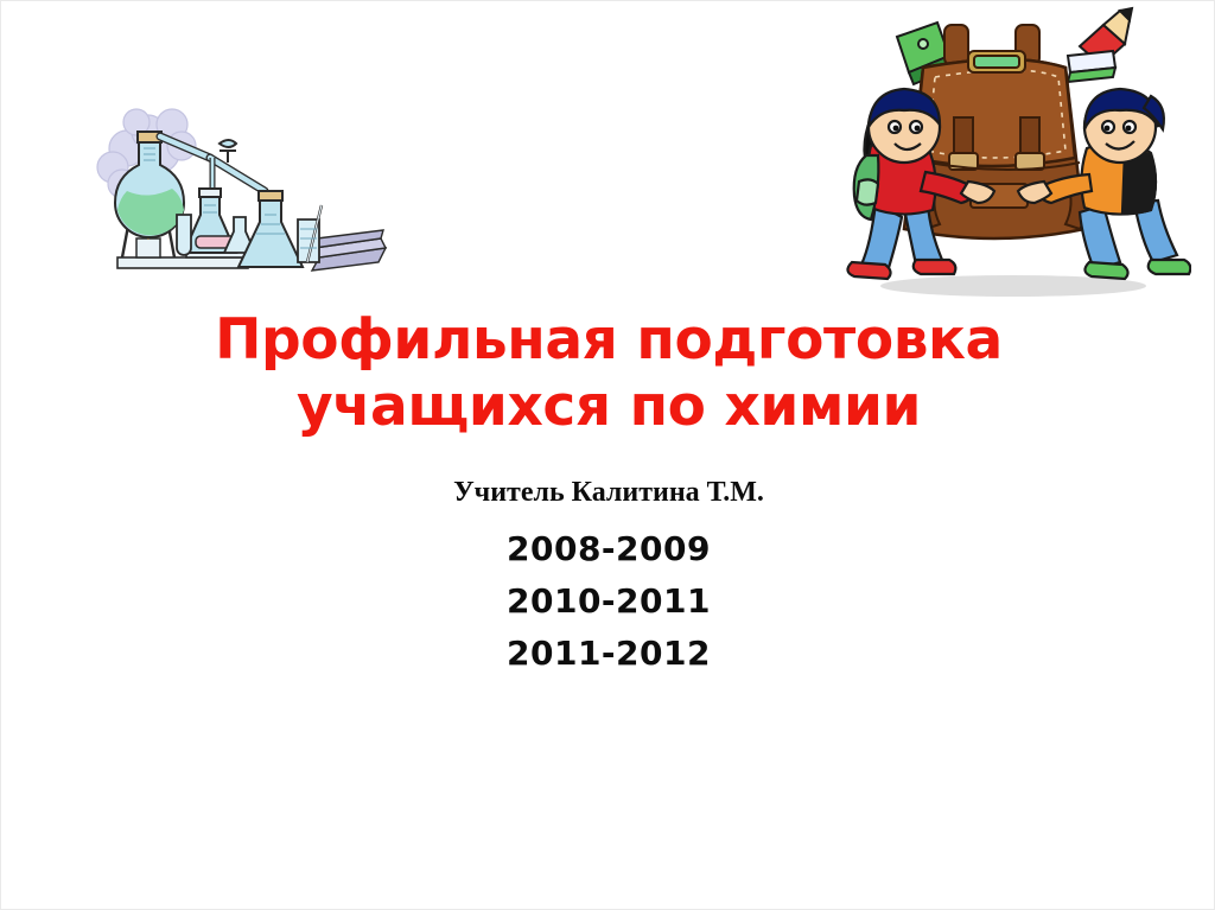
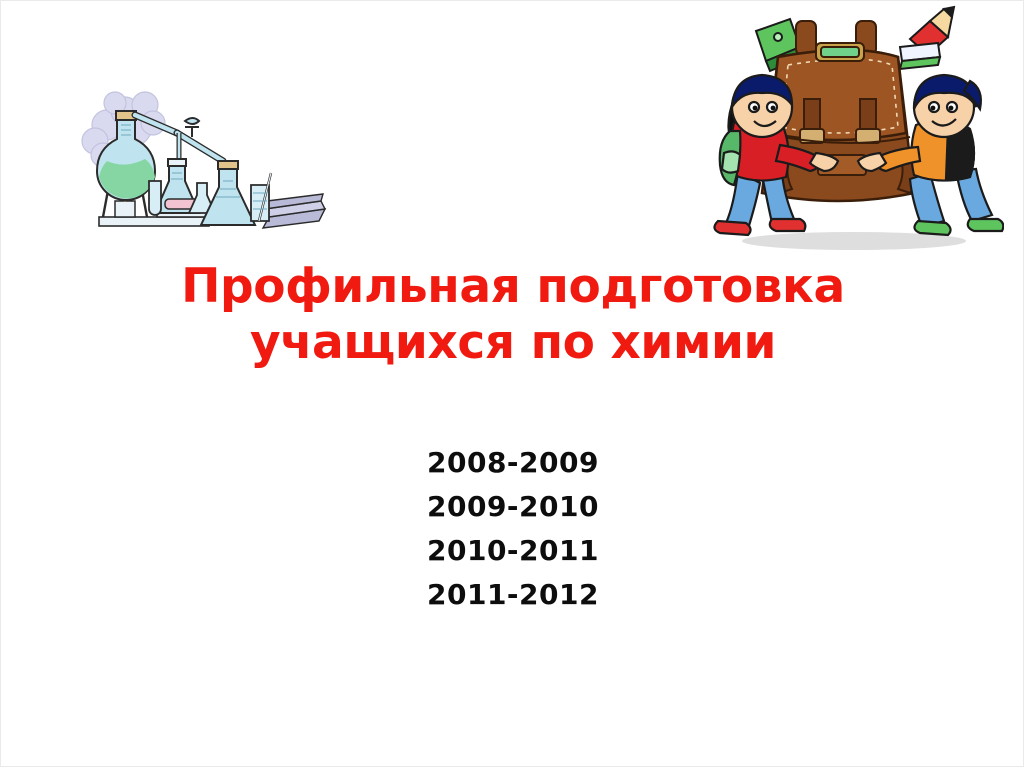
  Профильная подготовка
  учащихся по химии
- Учитель Калитина Т.М.
  2008-2009
+ 2009-2010
  2010-2011
  2011-2012
